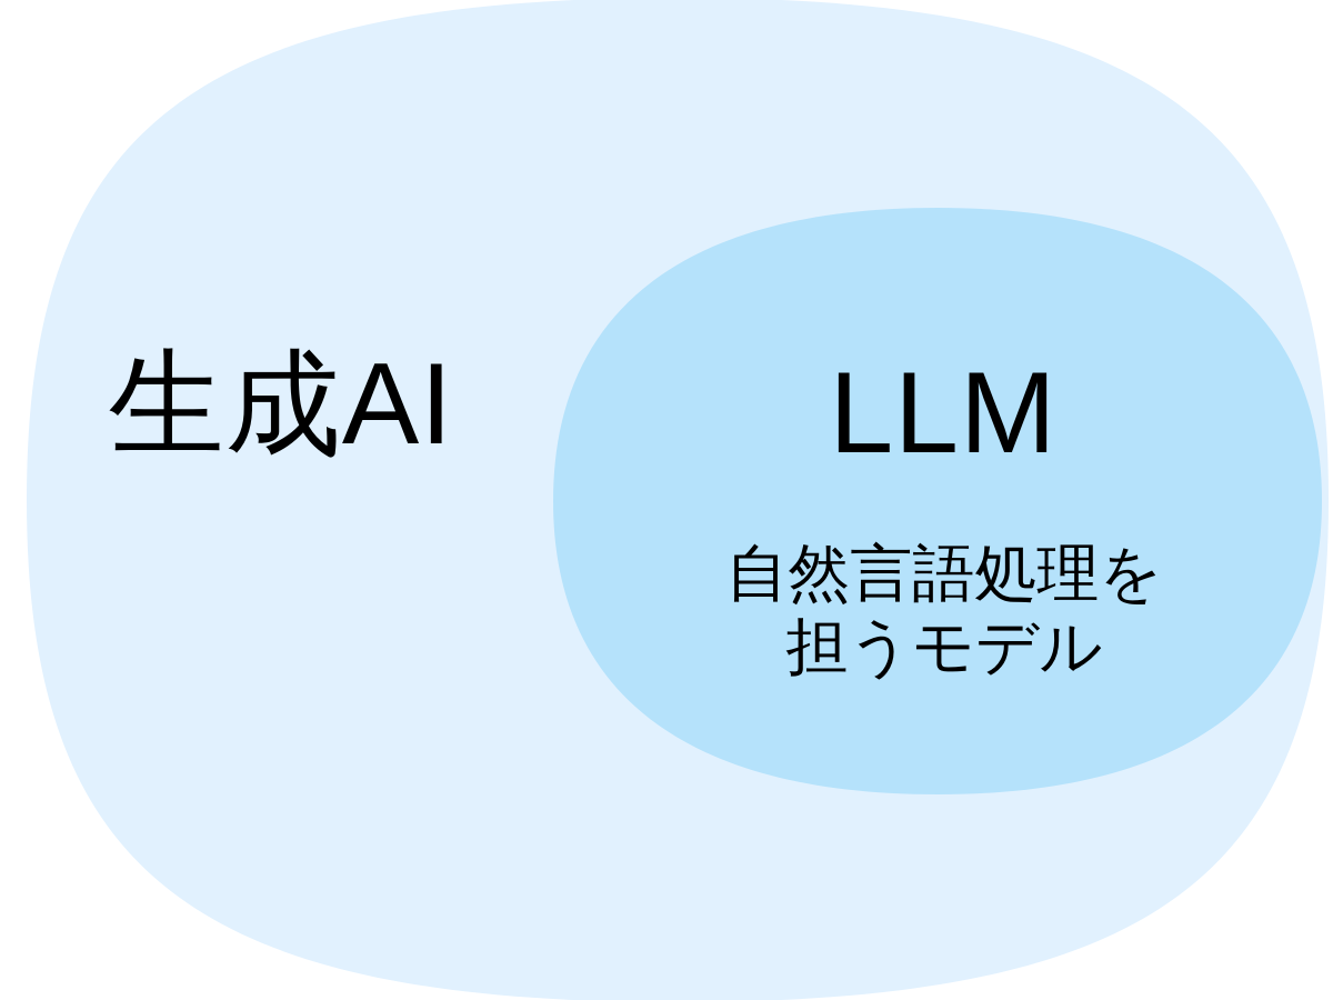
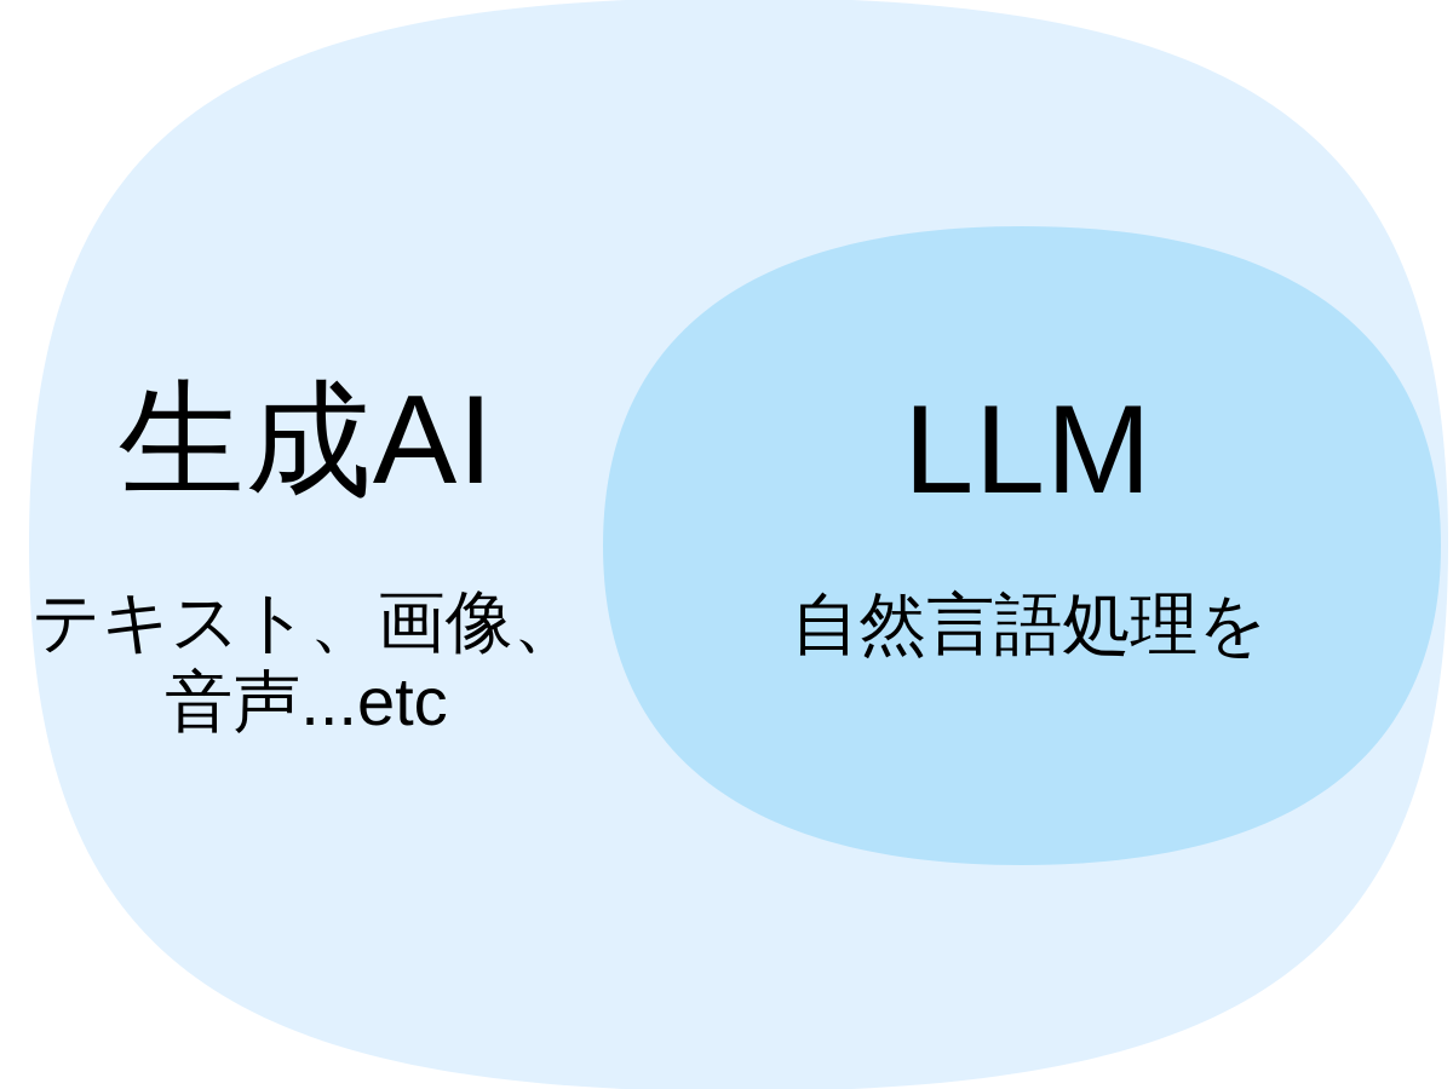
  生成AI
+ テキスト、画像、
+ 音声...etc
  LLM
  自然言語処理を
- 担うモデル
